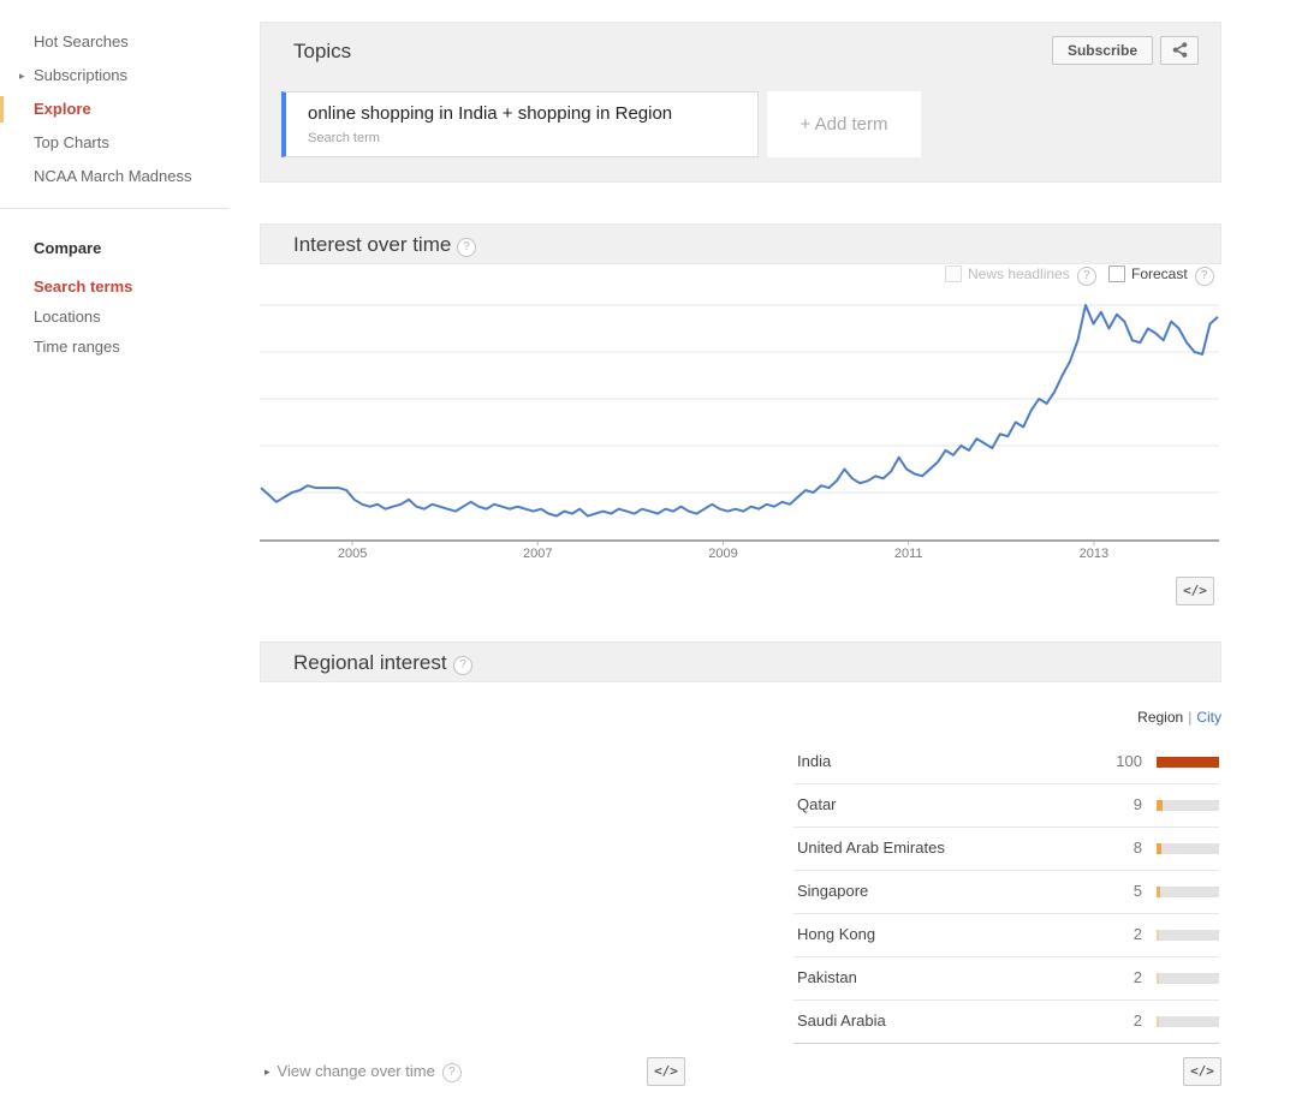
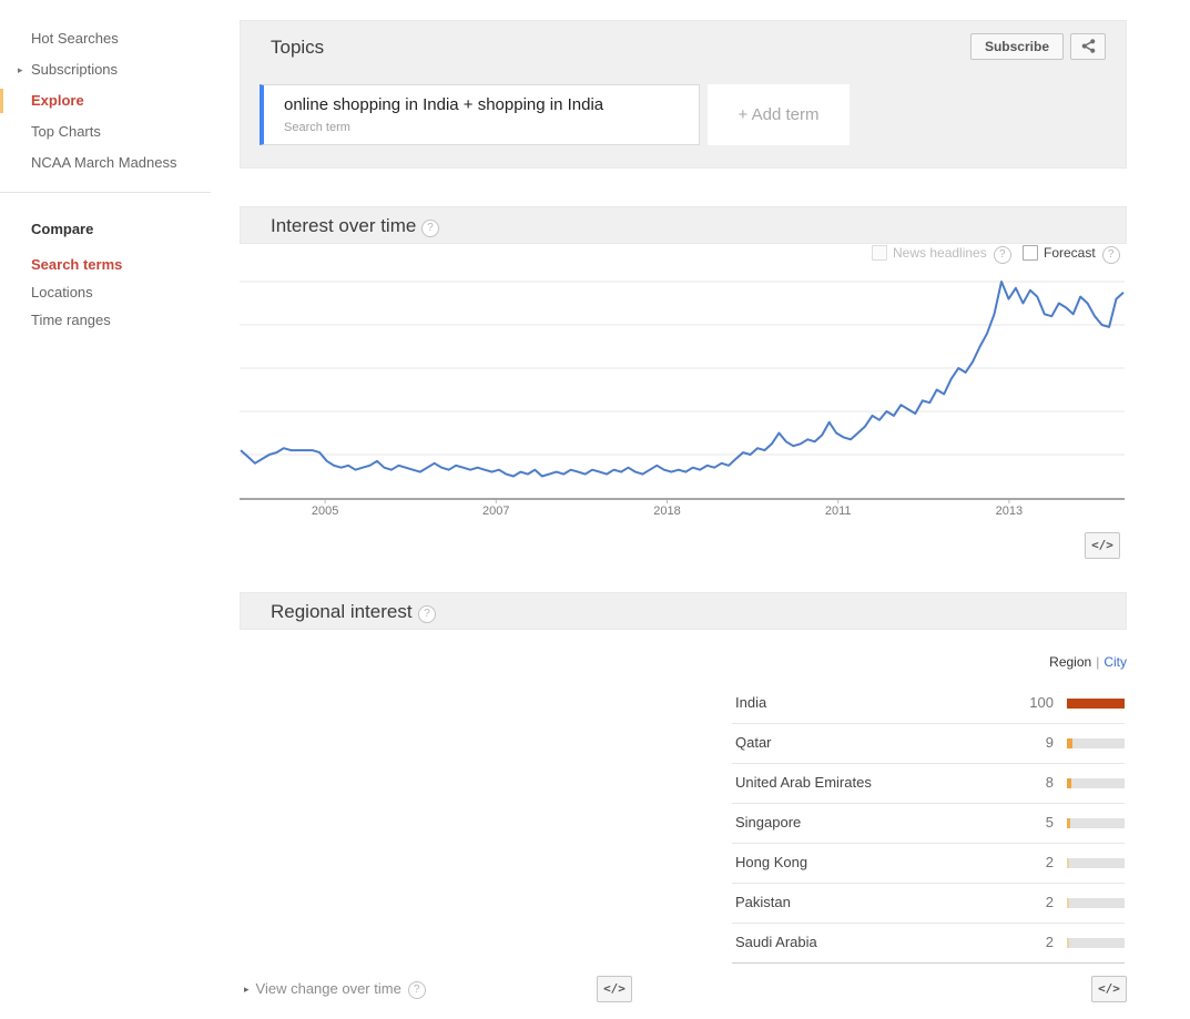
  Hot Searches
  ▸
  Subscriptions
  Explore
  Top Charts
  NCAA March Madness
  Compare
  Search terms
  Locations
  Time ranges
  Topics
  Subscribe
- online shopping in India + shopping in Region
+ online shopping in India + shopping in India
  Search term
  + Add term
  Interest over time
  ?
  News headlines ?
  Forecast ?
  2005
  2007
- 2009
+ 2018
  2011
  2013
  </​>
  Regional interest
  ?
  Region | City
  India
  100
  Qatar
  9
  United Arab Emirates
  8
  Singapore
  5
  Hong Kong
  2
  Pakistan
  2
  Saudi Arabia
  2
  ▸ View change over time ?
  </​>
  </​>
